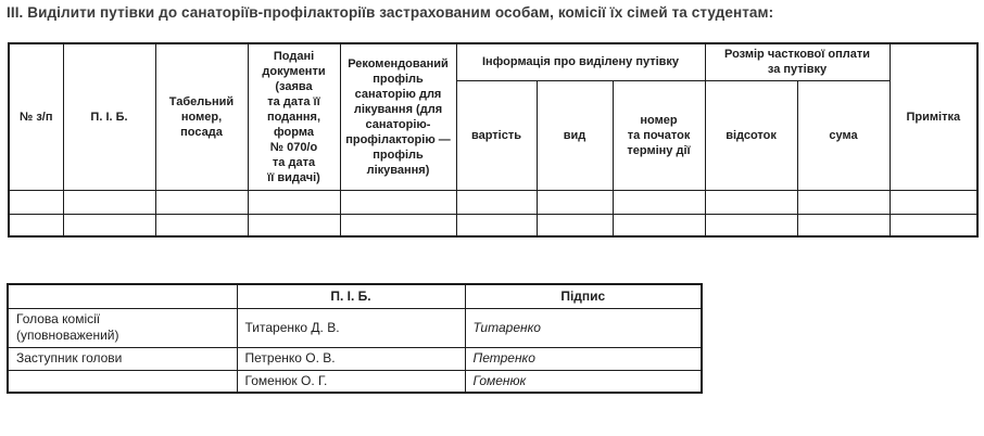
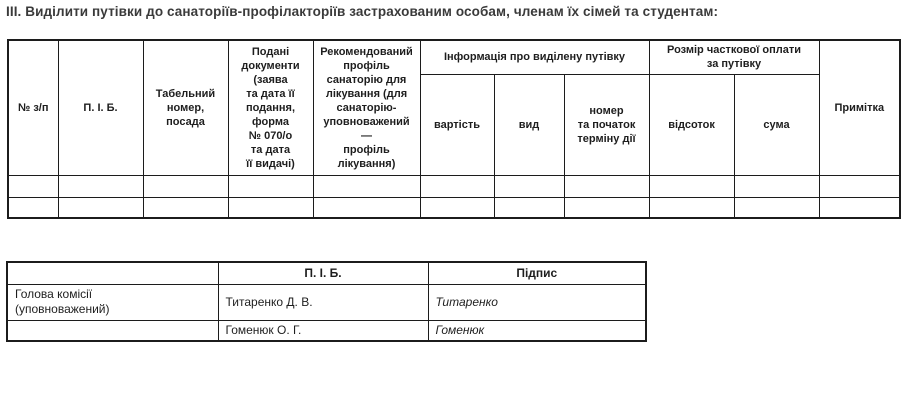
- III. Виділити путівки до санаторіїв-профілакторіїв застрахованим особам, комісії їх сімей та студентам:
+ III. Виділити путівки до санаторіїв-профілакторіїв застрахованим особам, членам їх сімей та студентам:
- № з/п	П. І. Б.	Табельний номер, посада	Подані документи (заява та дата її подання, форма № 070/о та дата її видачі)	Рекомендований профіль санаторію для лікування (для санаторію- профілакторію — профіль лікування)	Інформація про виділену путівку	Розмір часткової оплати за путівку	Примітка
+ № з/п	П. І. Б.	Табельний номер, посада	Подані документи (заява та дата її подання, форма № 070/о та дата її видачі)	Рекомендований профіль санаторію для лікування (для санаторію- уповноважений — профіль лікування)	Інформація про виділену путівку	Розмір часткової оплати за путівку	Примітка
  вартість	вид	номер та початок терміну дії	відсоток	сума
  	П. І. Б.	Підпис
  Голова комісії (уповноважений)	Титаренко Д. В.	Титаренко
- Заступник голови	Петренко О. В.	Петренко
  	Гоменюк О. Г.	Гоменюк
